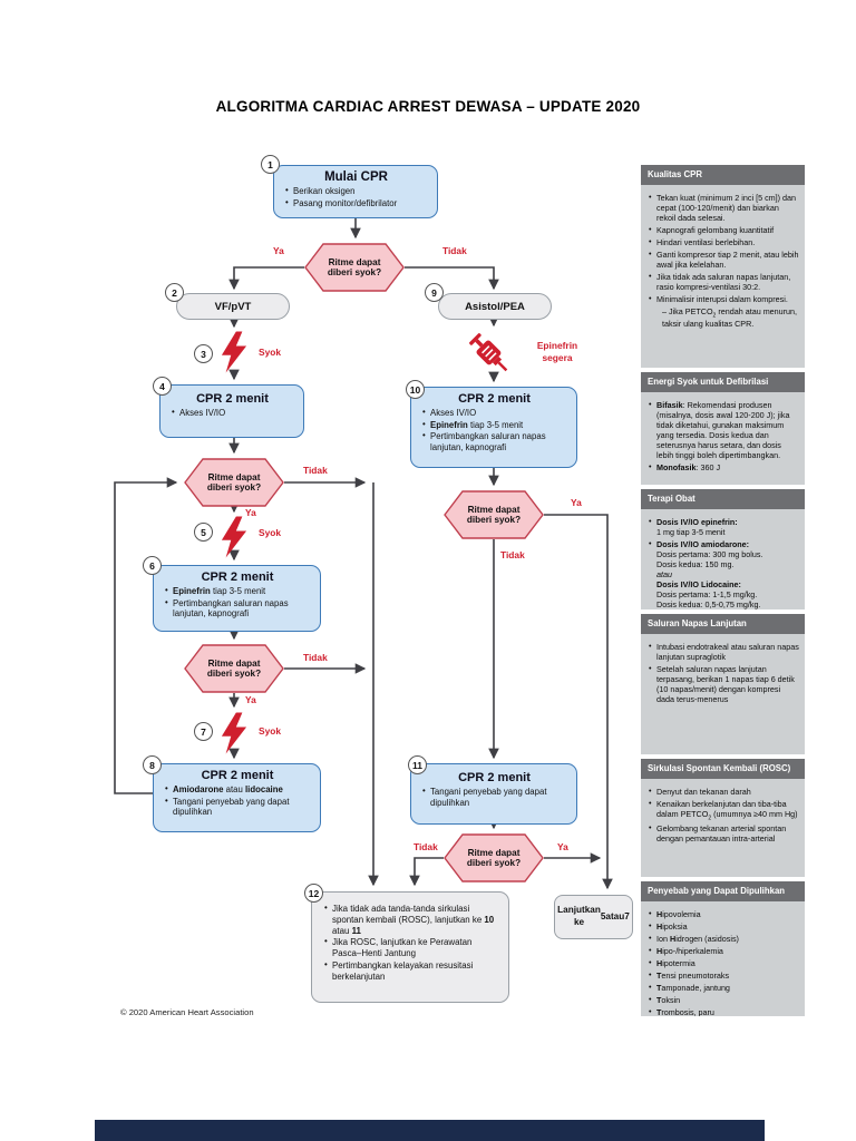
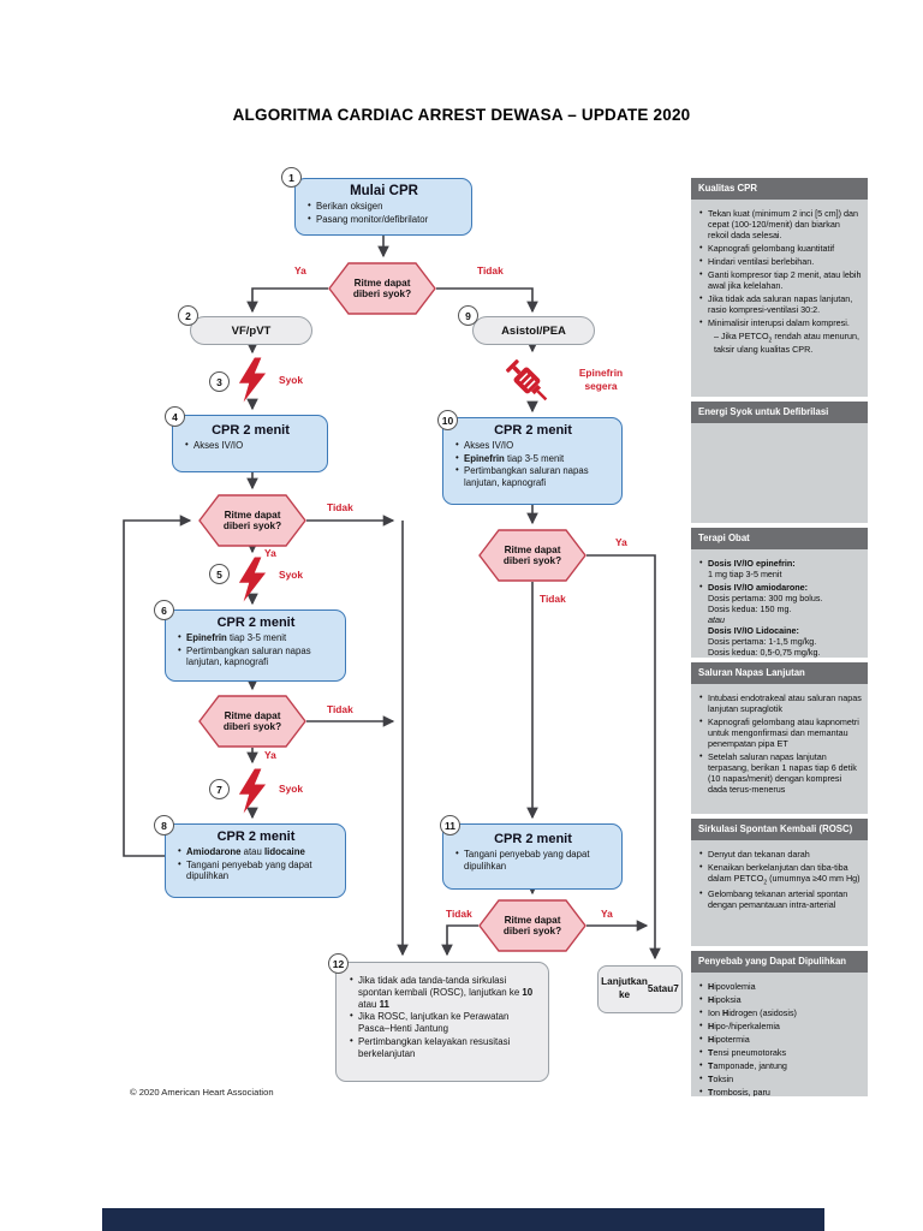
  ALGORITMA CARDIAC ARREST DEWASA – UPDATE 2020
  Mulai CPR
  Berikan oksigen
  Pasang monitor/defibrilator
  Ritme dapat diberi syok?
  Ritme dapat diberi syok?
  Ritme dapat diberi syok?
  Ritme dapat diberi syok?
  Ritme dapat diberi syok?
  VF/pVT
  Asistol/PEA
  Syok
  Syok
  Syok
  Epinefrin
  segera
  CPR 2 menit
  Akses IV/IO
  CPR 2 menit
  Epinefrin tiap 3-5 menit
  Pertimbangkan saluran napas lanjutan, kapnografi
  CPR 2 menit
  Amiodarone atau lidocaine
  Tangani penyebab yang dapat dipulihkan
  CPR 2 menit
  Akses IV/IO
  Epinefrin tiap 3-5 menit
  Pertimbangkan saluran napas lanjutan, kapnografi
  CPR 2 menit
  Tangani penyebab yang dapat dipulihkan
  Jika tidak ada tanda-tanda sirkulasi spontan kembali (ROSC), lanjutkan ke 10 atau 11
  Jika ROSC, lanjutkan ke Perawatan Pasca–Henti Jantung
  Pertimbangkan kelayakan resusitasi berkelanjutan
  Lanjutkan
  ke
  5
  atau
  7
  Ya
  Tidak
  Tidak
  Ya
  Tidak
  Ya
  Ya
  Tidak
  Tidak
  Ya
  1
  2
  3
  4
  5
  6
  7
  8
  9
  10
  11
  12
  Kualitas CPR
  Tekan kuat (minimum 2 inci [5 cm]) dan cepat (100-120/menit) dan biarkan rekoil dada selesai.
  Kapnografi gelombang kuantitatif
  Hindari ventilasi berlebihan.
  Ganti kompresor tiap 2 menit, atau lebih awal jika kelelahan.
  Jika tidak ada saluran napas lanjutan, rasio kompresi-ventilasi 30:2.
  Minimalisir interupsi dalam kompresi.
  – Jika PETCO rendah atau menurun, taksir ulang kualitas CPR.
  Energi Syok untuk Defibrilasi
- Bifasik: Rekomendasi produsen (misalnya, dosis awal 120-200 J); jika tidak diketahui, gunakan maksimum yang tersedia. Dosis kedua dan seterusnya harus setara, dan dosis lebih tinggi boleh dipertimbangkan.
- Monofasik: 360 J
  Terapi Obat
  Dosis IV/IO epinefrin:
  1 mg tiap 3-5 menit
  Dosis IV/IO amiodarone:
  Dosis pertama: 300 mg bolus.
  Dosis kedua: 150 mg.
  atau Dosis IV/IO Lidocaine:
  Dosis pertama: 1-1,5 mg/kg.
  Dosis kedua: 0,5-0,75 mg/kg.
  Saluran Napas Lanjutan
  Intubasi endotrakeal atau saluran napas lanjutan supraglotik
+ Kapnografi gelombang atau kapnometri untuk mengonfirmasi dan memantau penempatan pipa ET
  Setelah saluran napas lanjutan terpasang, berikan 1 napas tiap 6 detik (10 napas/menit) dengan kompresi dada terus-menerus
  Sirkulasi Spontan Kembali (ROSC)
  Denyut dan tekanan darah
  Kenaikan berkelanjutan dan tiba-tiba dalam PETCO (umumnya ≥40 mm Hg)
  Gelombang tekanan arterial spontan dengan pemantauan intra-arterial
  Penyebab yang Dapat Dipulihkan
  Hipovolemia
  Hipoksia
  Ion Hidrogen (asidosis)
  Hipo-/hiperkalemia
  Hipotermia
  Tensi pneumotoraks
  Tamponade, jantung
  Toksin
  Trombosis, paru
  © 2020 American Heart Association
